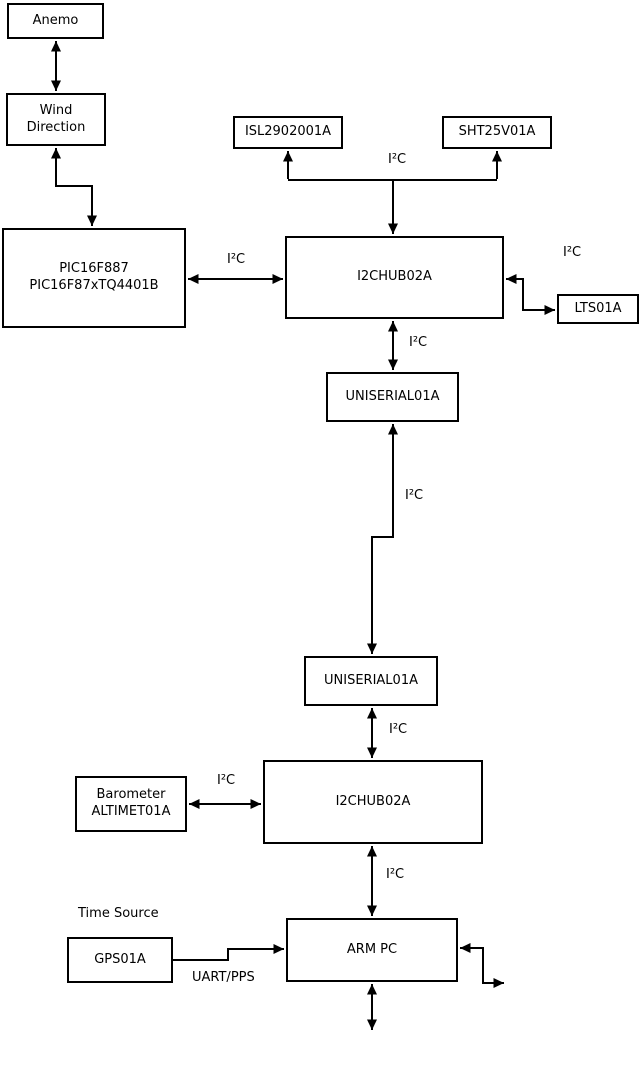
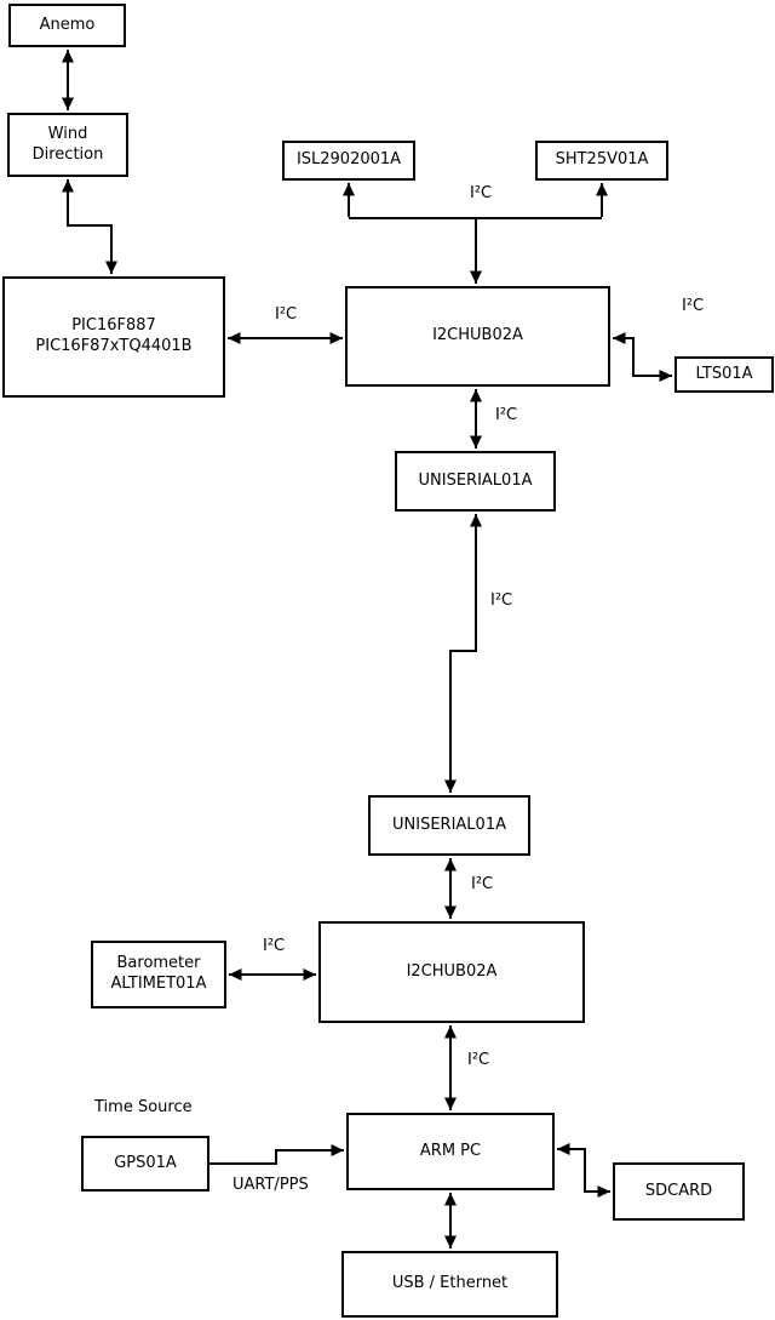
  Anemo
  Wind
  Direction
  PIC16F887
  PIC16F87xTQ4401B
  ISL2902001A
  SHT25V01A
  I2CHUB02A
  LTS01A
  UNISERIAL01A
  UNISERIAL01A
  I2CHUB02A
  Barometer
  ALTIMET01A
  GPS01A
  ARM PC
+ SDCARD
+ USB / Ethernet
  I²C
  I²C
  I²C
  I²C
  I²C
  I²C
  I²C
  I²C
  Time Source
  UART/PPS
